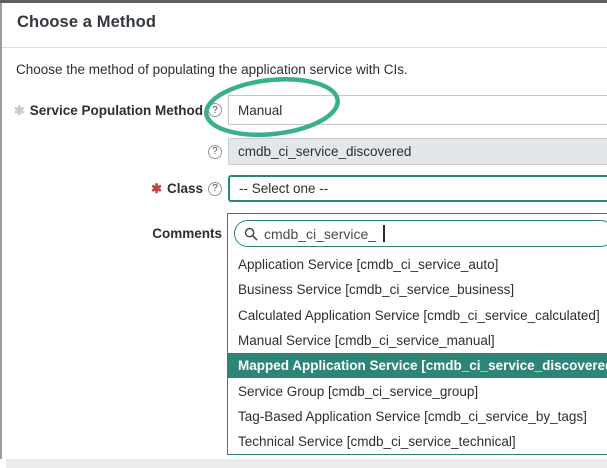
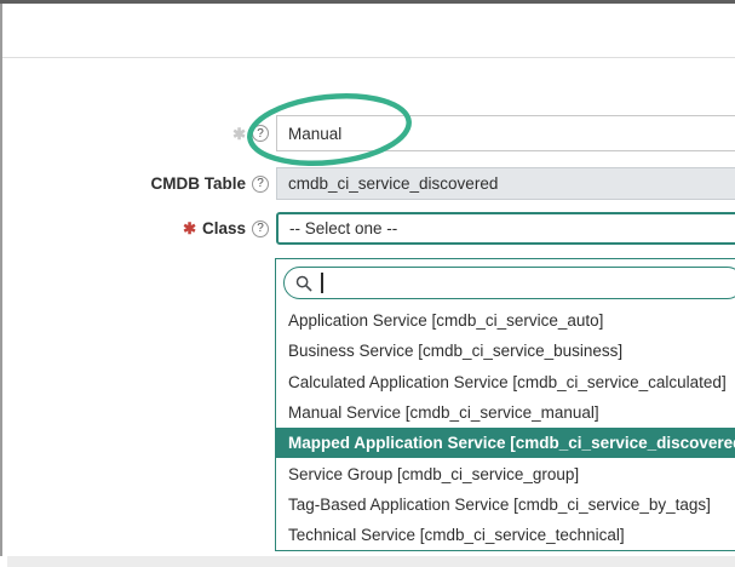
- Choose a Method
- Choose the method of populating the application service with CIs.
  ✱
- Service Population Method
  ?
  Manual
+ CMDB Table
  ?
  cmdb_ci_service_discovered
  ✱
  Class
  ?
  -- Select one --
- Comments
- cmdb_ci_service_
  Application Service [cmdb_ci_service_auto]
  Business Service [cmdb_ci_service_business]
  Calculated Application Service [cmdb_ci_service_calculated]
  Manual Service [cmdb_ci_service_manual]
  Mapped Application Service [cmdb_ci_service_discovere
  Service Group [cmdb_ci_service_group]
  Tag-Based Application Service [cmdb_ci_service_by_tags]
  Technical Service [cmdb_ci_service_technical]
